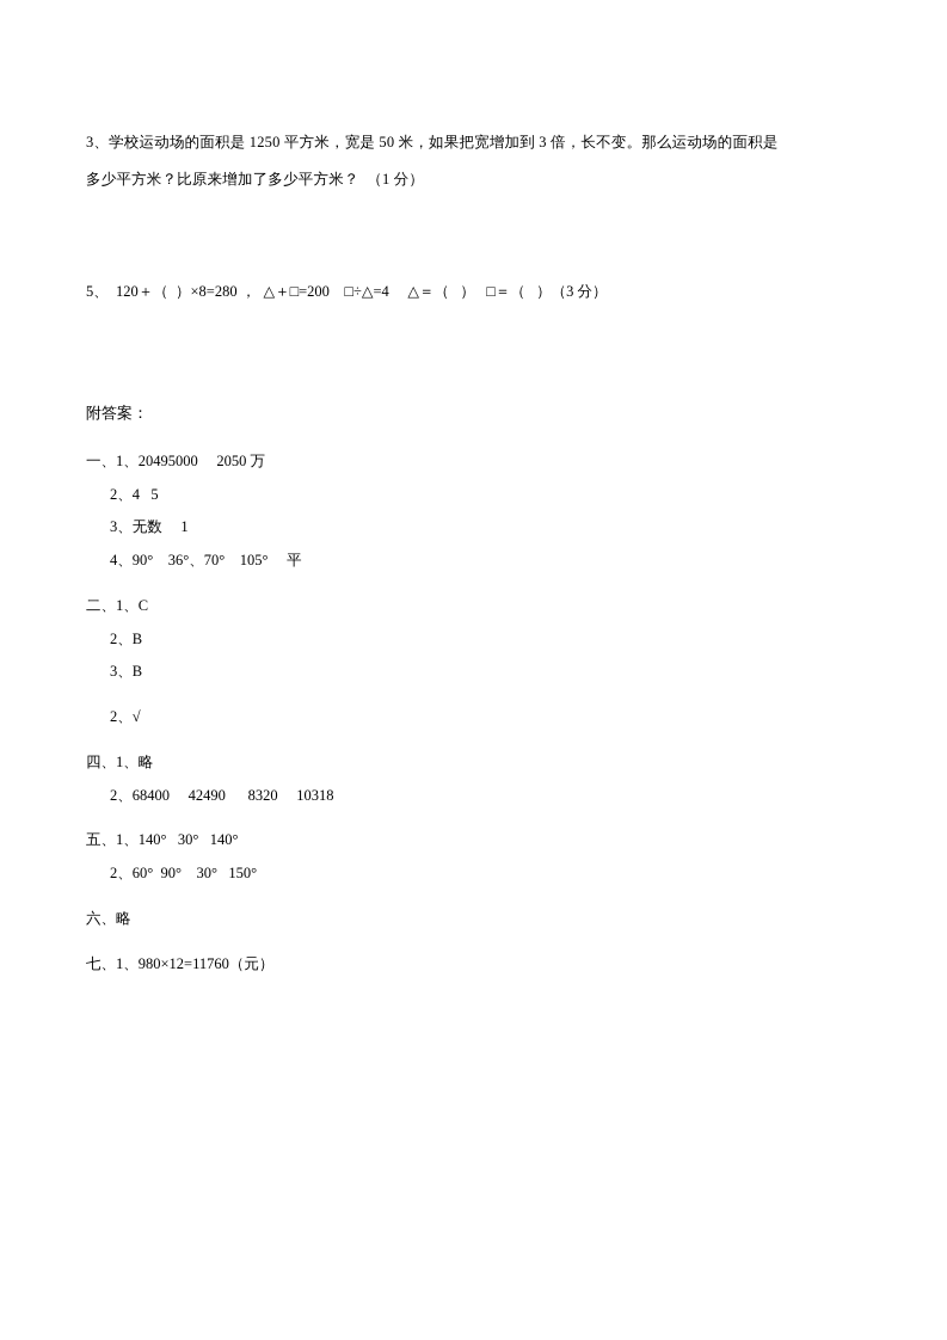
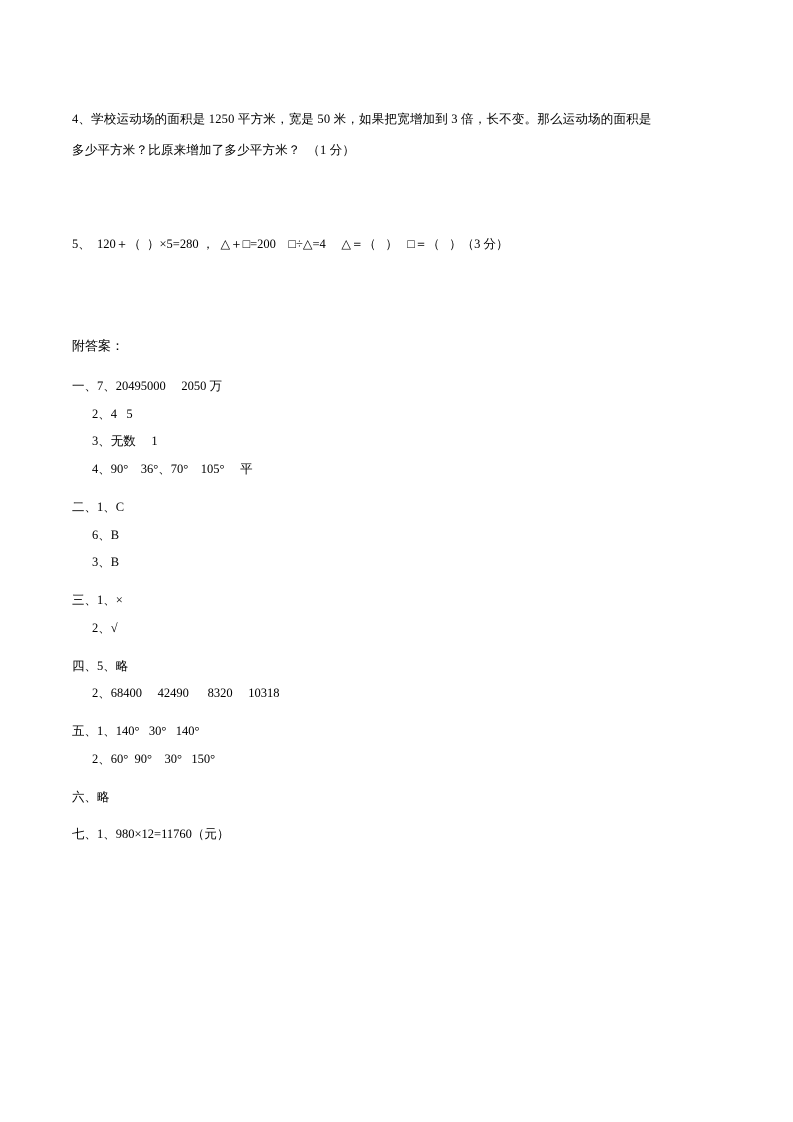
- 3、学校运动场的面积是 1250 平方米，宽是 50 米，如果把宽增加到 3 倍，长不变。那么运动场的面积是
+ 4、学校运动场的面积是 1250 平方米，宽是 50 米，如果把宽增加到 3 倍，长不变。那么运动场的面积是
  多少平方米？比原来增加了多少平方米？ （1 分）
- 5、 120＋（ ）×8=280 ， △＋□=200 □÷△=4 △＝（ ） □＝（ ）（3 分）
+ 5、 120＋（ ）×5=280 ， △＋□=200 □÷△=4 △＝（ ） □＝（ ）（3 分）
  附答案：
- 一、1、20495000 2050 万
+ 一、7、20495000 2050 万
  2、4 5
  3、无数 1
  4、90° 36°、70° 105° 平
  二、1、C
- 2、B
+ 6、B
  3、B
+ 三、1、×
  2、√
- 四、1、略
+ 四、5、略
  2、68400 42490 8320 10318
  五、1、140° 30° 140°
  2、60° 90° 30° 150°
  六、略
  七、1、980×12=11760（元）
